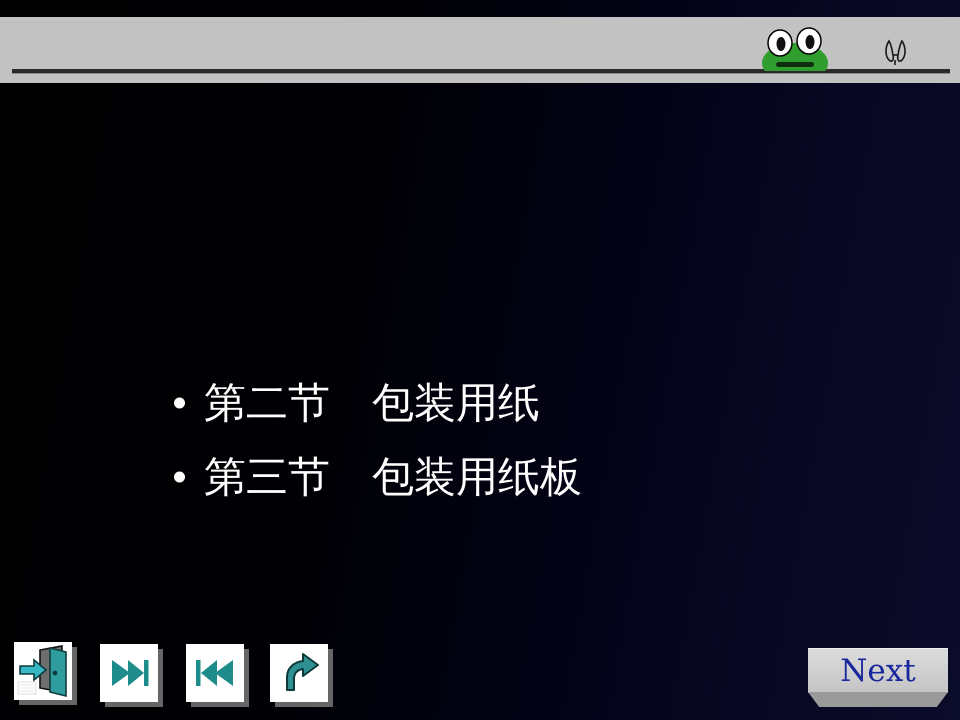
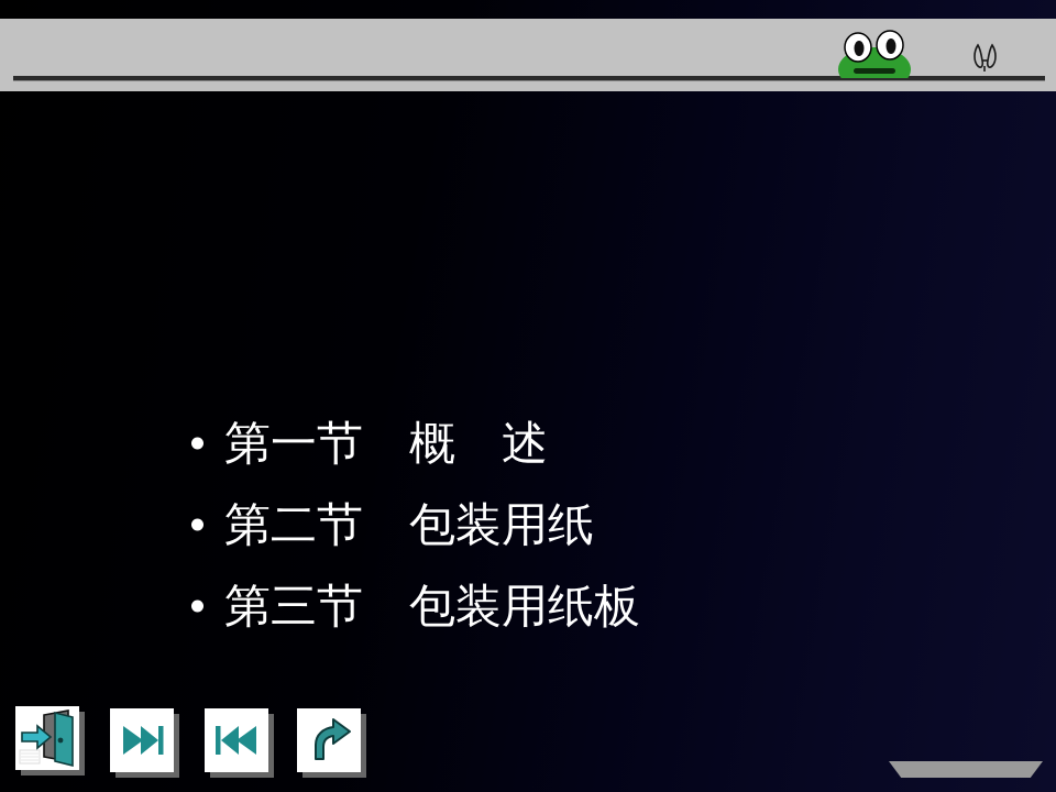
+ 第一节 概 述
  第二节 包装用纸
  第三节 包装用纸板
- Next
